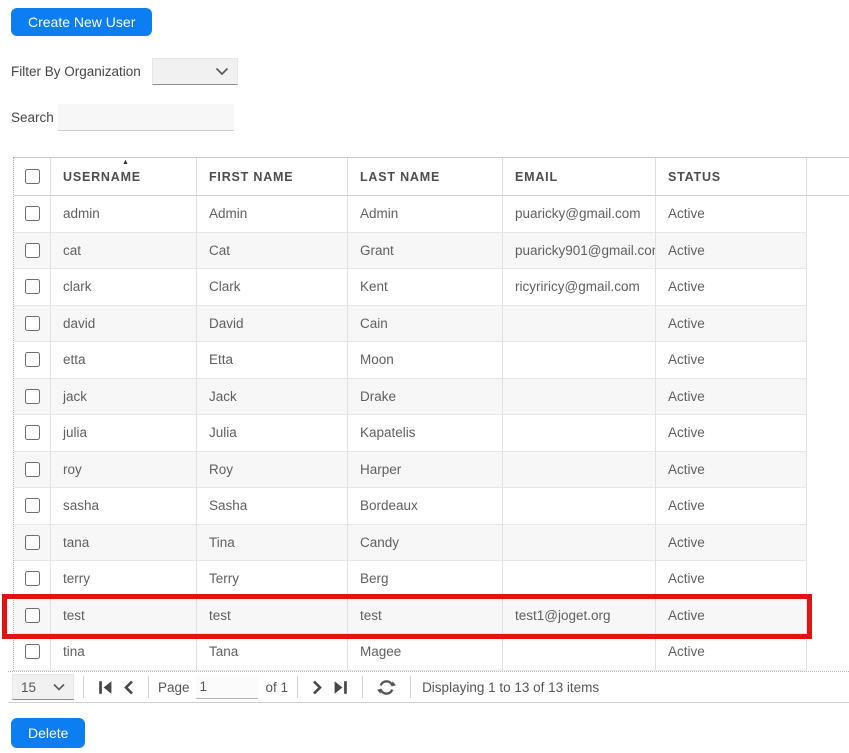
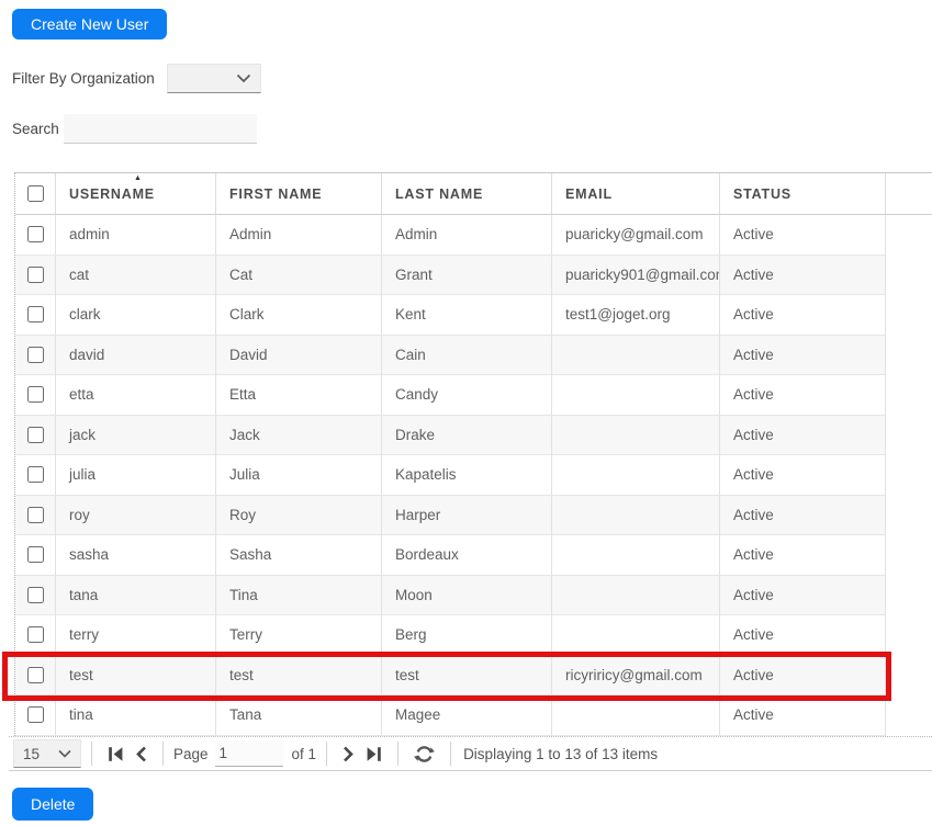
  Create New User
  Filter By Organization
  Search
  USERNAME
  FIRST NAME
  LAST NAME
  EMAIL
  STATUS
  admin
  Admin
  Admin
  puaricky@gmail.com
  Active
  cat
  Cat
  Grant
  puaricky901@gmail.co
  Active
  clark
  Clark
  Kent
- ricyriricy@gmail.com
+ test1@joget.org
  Active
  david
  David
  Cain
  Active
  etta
  Etta
- Moon
+ Candy
  Active
  jack
  Jack
  Drake
  Active
  julia
  Julia
  Kapatelis
  Active
  roy
  Roy
  Harper
  Active
  sasha
  Sasha
  Bordeaux
  Active
  tana
  Tina
- Candy
+ Moon
  Active
  terry
  Terry
  Berg
  Active
  test
  test
  test
- test1@joget.org
+ ricyriricy@gmail.com
  Active
  tina
  Tana
  Magee
  Active
  15
  Page
  1
  of 1
  Displaying 1 to 13 of 13 items
  Delete
